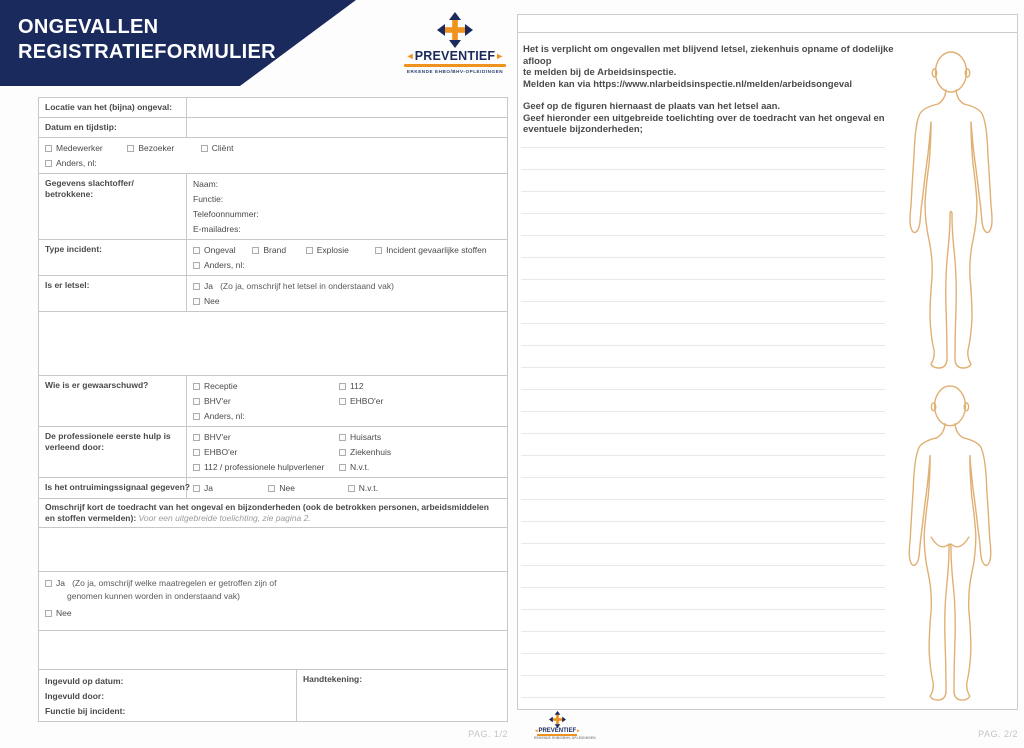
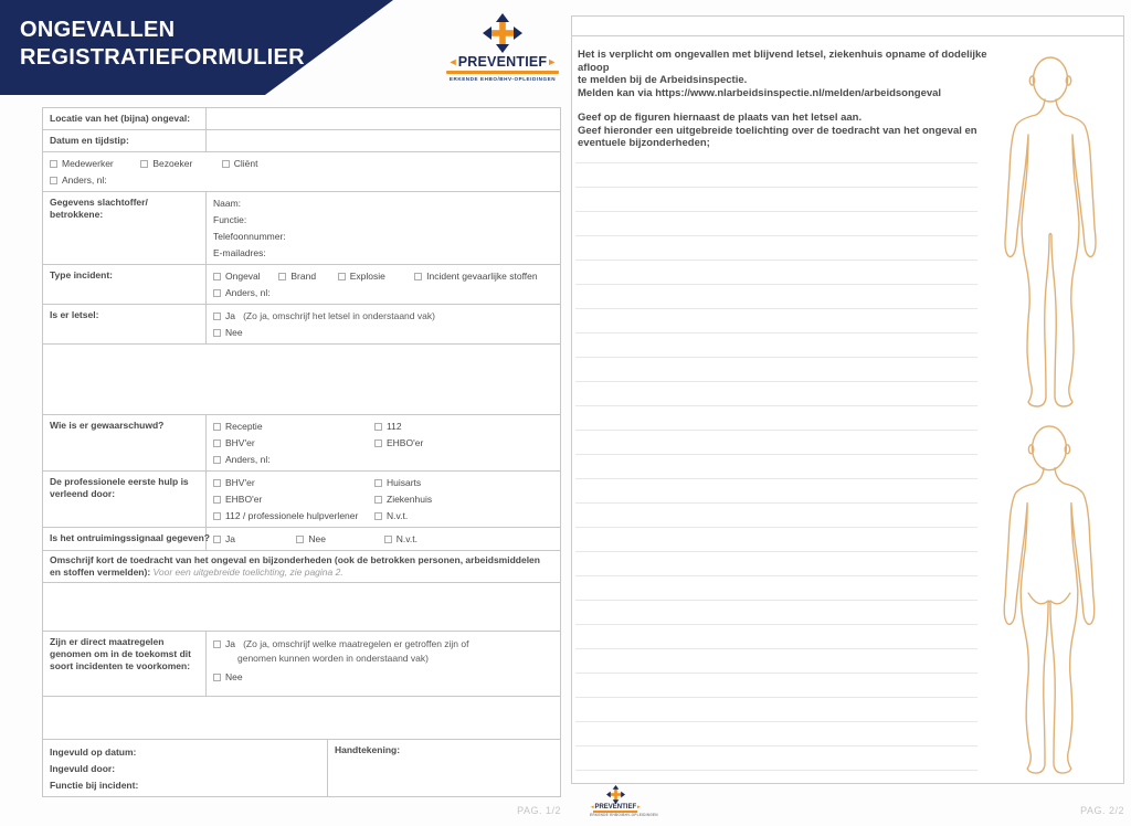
  ONGEVALLEN
  REGISTRATIEFORMULIER
  ◄PREVENTIEF►
  Locatie van het (bijna) ongeval:
  Datum en tijdstip:
  Medewerker Bezoeker Cliënt
  Anders, nl:
  Gegevens slachtoffer/
  betrokkene:
  Naam:
  Functie:
  Telefoonnummer:
  E-mailadres:
  Type incident:
  Ongeval Brand Explosie Incident gevaarlijke stoffen
  Anders, nl:
  Is er letsel:
  Ja (Zo ja, omschrijf het letsel in onderstaand vak)
  Nee
  Wie is er gewaarschuwd?
  Receptie
  BHV'er
  Anders, nl:
  112
  EHBO'er
  De professionele eerste hulp is verleend door:
  BHV'er
  EHBO'er
  112 / professionele hulpverlener
  Huisarts
  Ziekenhuis
  N.v.t.
  Is het ontruimingssignaal gegeven?
  Ja Nee N.v.t.
  Omschrijf kort de toedracht van het ongeval en bijzonderheden (ook de betrokken personen, arbeidsmiddelen en stoffen vermelden): Voor een uitgebreide toelichting, zie pagina 2.
+ Zijn er direct maatregelen genomen om in de toekomst dit soort incidenten te voorkomen:
  Ja (Zo ja, omschrijf welke maatregelen er getroffen zijn of
  genomen kunnen worden in onderstaand vak)
  Nee
  Ingevuld op datum:
  Ingevuld door:
  Functie bij incident:
  Handtekening:
  PAG. 1/2
  Het is verplicht om ongevallen met blijvend letsel, ziekenhuis opname of dodelijke afloop
  te melden bij de Arbeidsinspectie.
  Melden kan via https://www.nlarbeidsinspectie.nl/melden/arbeidsongeval
  Geef op de figuren hiernaast de plaats van het letsel aan.
  Geef hieronder een uitgebreide toelichting over de toedracht van het ongeval en
  PAG. 2/2
